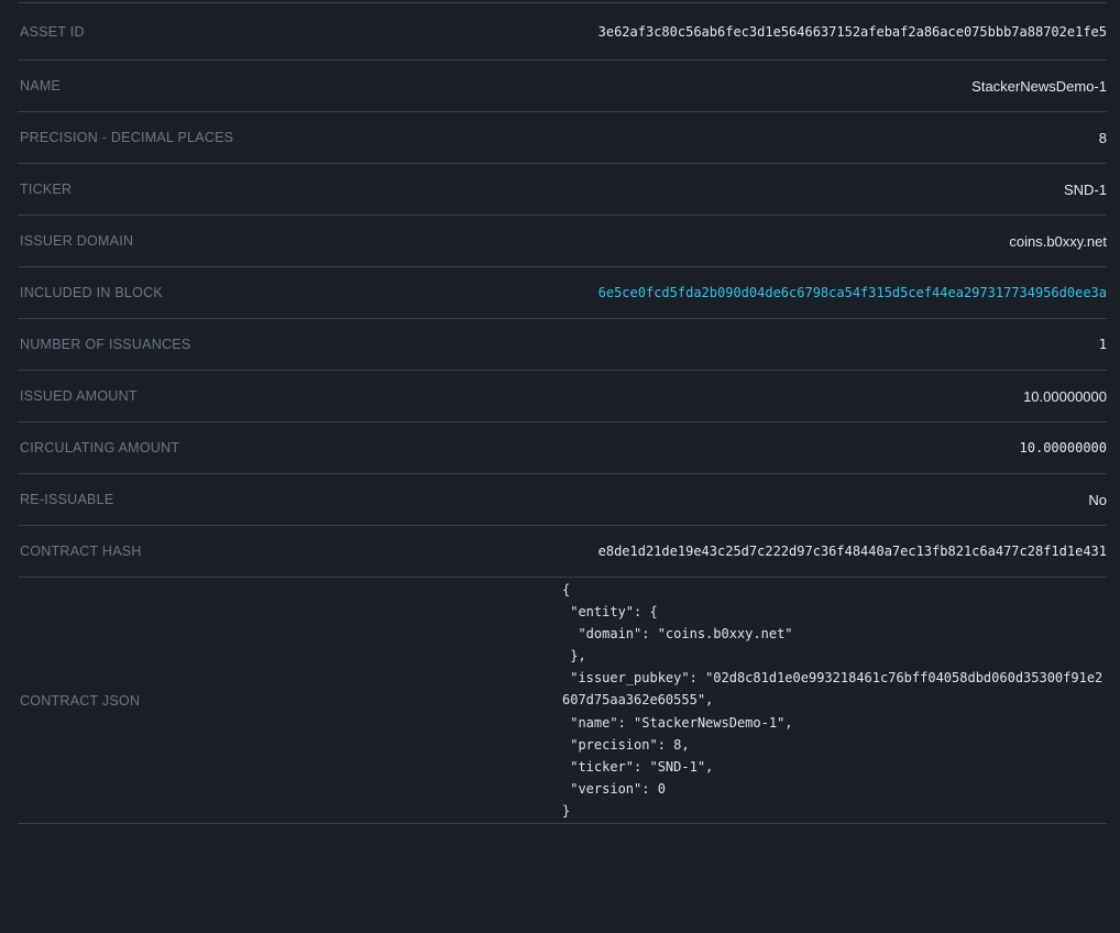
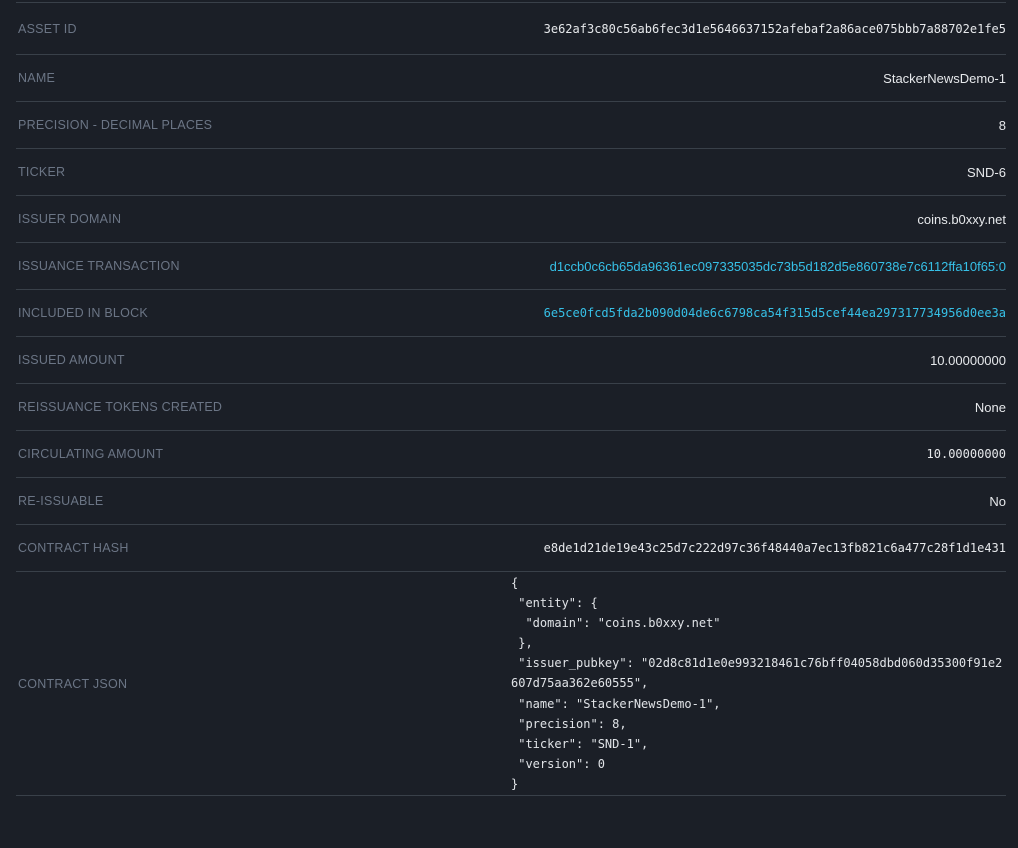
  ASSET ID
  3e62af3c80c56ab6fec3d1e5646637152afebaf2a86ace075bbb7a88702e1fe5
  NAME
  StackerNewsDemo-1
  PRECISION - DECIMAL PLACES
  8
  TICKER
- SND-1
+ SND-6
  ISSUER DOMAIN
  coins.b0xxy.net
+ ISSUANCE TRANSACTION
+ d1ccb0c6cb65da96361ec097335035dc73b5d182d5e860738e7c6112ffa10f65:0
  INCLUDED IN BLOCK
  6e5ce0fcd5fda2b090d04de6c6798ca54f315d5cef44ea297317734956d0ee3a
- NUMBER OF ISSUANCES
- 1
  ISSUED AMOUNT
  10.00000000
+ REISSUANCE TOKENS CREATED
+ None
  CIRCULATING AMOUNT
  10.00000000
  RE-ISSUABLE
  No
  CONTRACT HASH
  e8de1d21de19e43c25d7c222d97c36f48440a7ec13fb821c6a477c28f1d1e431
  CONTRACT JSON
  {
  "entity": {
  "domain": "coins.b0xxy.net"
  },
  "issuer_pubkey": "02d8c81d1e0e993218461c76bff04058dbd060d35300f91e2607d75aa362e60555",
  "name": "StackerNewsDemo-1",
  "precision": 8,
  "ticker": "SND-1",
  "version": 0
  }
